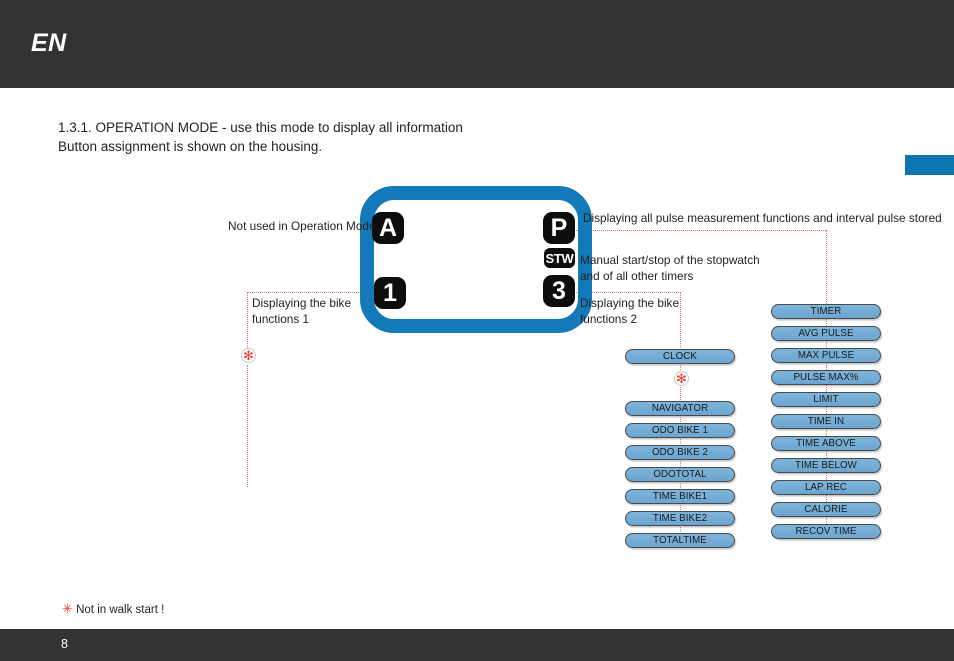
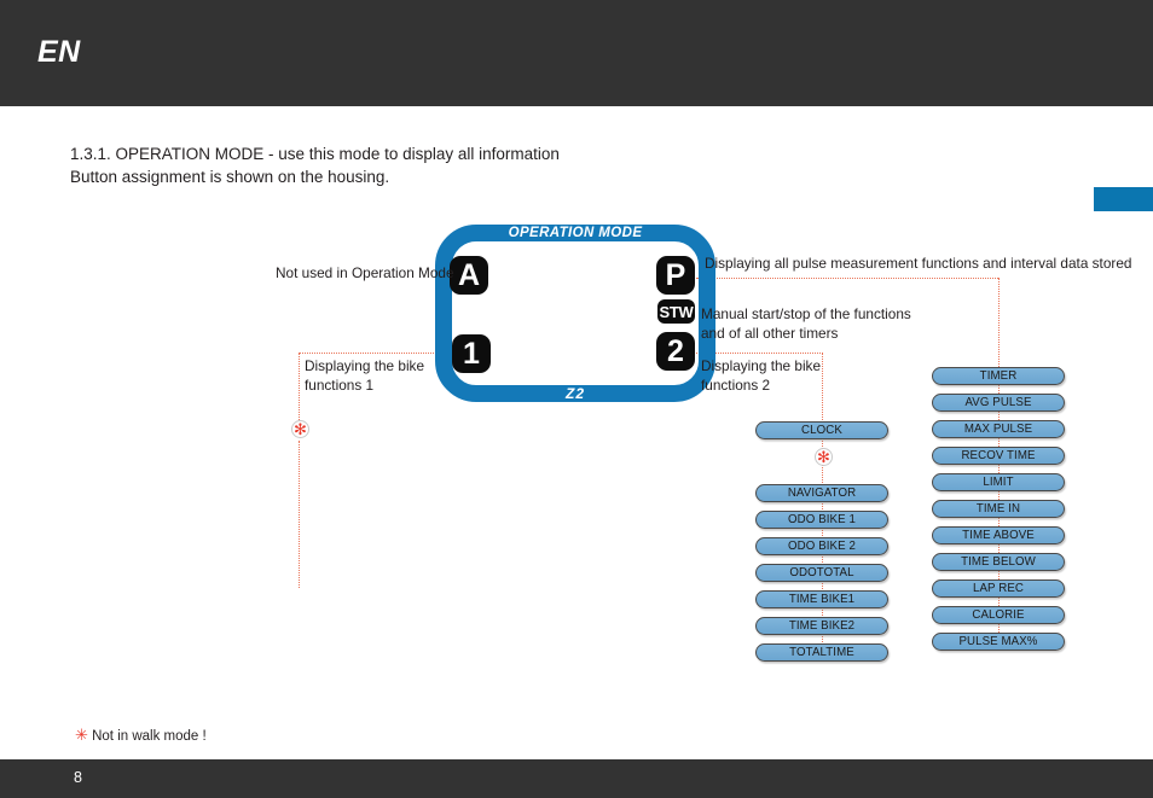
  EN
  1.3.1. OPERATION MODE - use this mode to display all information
  Button assignment is shown on the housing.
+ OPERATION MODE
+ Z2
  A
  1
  P
  STW
- 3
+ 2
  Not used in Operation Mode
- Displaying all pulse measurement functions and interval pulse stored
+ Displaying all pulse measurement functions and interval data stored
- Manual start/stop of the stopwatch
+ Manual start/stop of the functions
  and of all other timers
  Displaying the bike
  functions 1
  Displaying the bike
  functions 2
  ✻
  ✻
  CLOCK
  NAVIGATOR
  ODO BIKE 1
  ODO BIKE 2
  ODOTOTAL
  TIME BIKE1
  TIME BIKE2
  TOTALTIME
  TIMER
  AVG PULSE
  MAX PULSE
- PULSE MAX%
+ RECOV TIME
  LIMIT
  TIME IN
  TIME ABOVE
  TIME BELOW
  LAP REC
  CALORIE
- RECOV TIME
+ PULSE MAX%
- ✳ Not in walk start !
+ ✳ Not in walk mode !
  8
